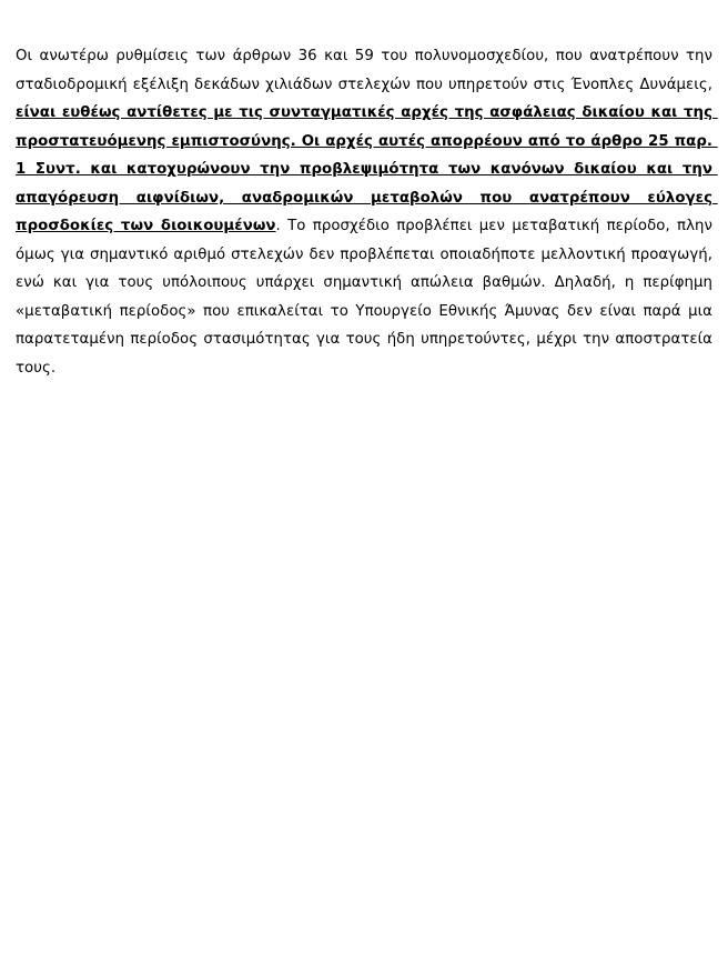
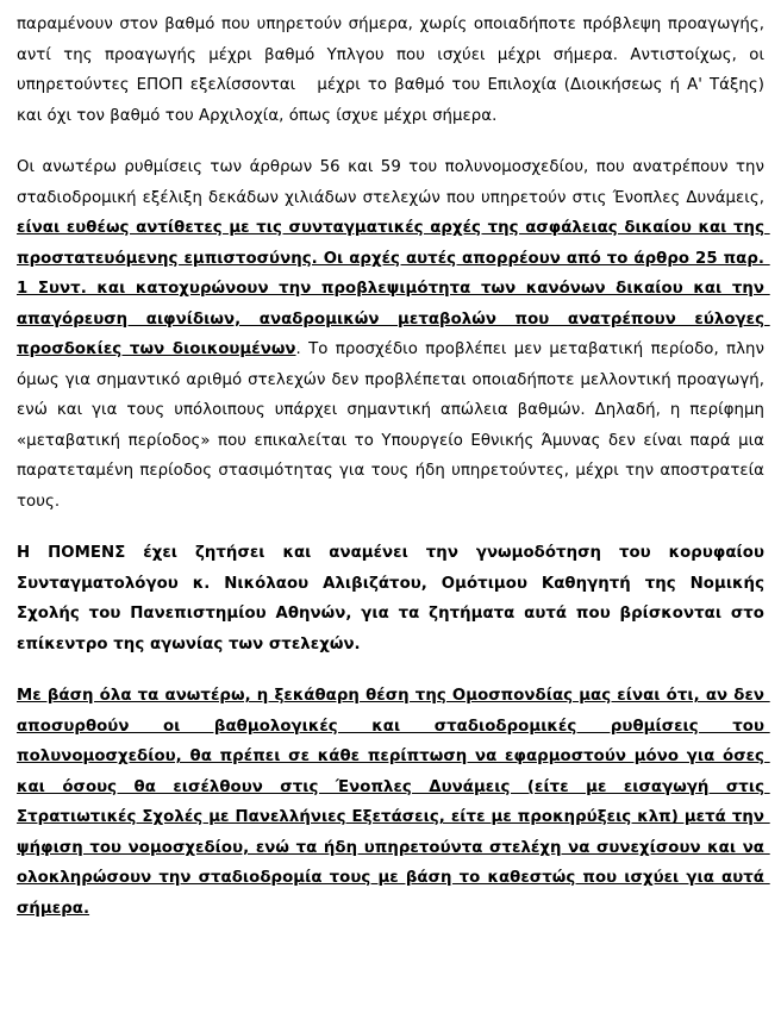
+ παραμένουν στον βαθμό που υπηρετούν σήμερα, χωρίς οποιαδήποτε πρόβλεψη προαγωγής, αντί της προαγωγής μέχρι βαθμό Υπλγου που ισχύει μέχρι σήμερα. Αντιστοίχως, οι υπηρετούντες ΕΠΟΠ εξελίσσονται μέχρι το βαθμό του Επιλοχία (Διοικήσεως ή Α' Τάξης) και όχι τον βαθμό του Αρχιλοχία, όπως ίσχυε μέχρι σήμερα.
- Οι ανωτέρω ρυθμίσεις των άρθρων 36 και 59 του πολυνομοσχεδίου, που ανατρέπουν την σταδιοδρομική εξέλιξη δεκάδων χιλιάδων στελεχών που υπηρετούν στις Ένοπλες Δυνάμεις, είναι ευθέως αντίθετες με τις συνταγματικές αρχές της ασφάλειας δικαίου και της προστατευόμενης εμπιστοσύνης. Οι αρχές αυτές απορρέουν από το άρθρο 25 παρ. 1 Συντ. και κατοχυρώνουν την προβλεψιμότητα των κανόνων δικαίου και την απαγόρευση αιφνίδιων, αναδρομικών μεταβολών που ανατρέπουν εύλογες προσδοκίες των διοικουμένων. Το προσχέδιο προβλέπει μεν μεταβατική περίοδο, πλην όμως για σημαντικό αριθμό στελεχών δεν προβλέπεται οποιαδήποτε μελλοντική προαγωγή, ενώ και για τους υπόλοιπους υπάρχει σημαντική απώλεια βαθμών. Δηλαδή, η περίφημη «μεταβατική περίοδος» που επικαλείται το Υπουργείο Εθνικής Άμυνας δεν είναι παρά μια παρατεταμένη περίοδος στασιμότητας για τους ήδη υπηρετούντες, μέχρι την αποστρατεία τους.
+ Οι ανωτέρω ρυθμίσεις των άρθρων 56 και 59 του πολυνομοσχεδίου, που ανατρέπουν την σταδιοδρομική εξέλιξη δεκάδων χιλιάδων στελεχών που υπηρετούν στις Ένοπλες Δυνάμεις, είναι ευθέως αντίθετες με τις συνταγματικές αρχές της ασφάλειας δικαίου και της προστατευόμενης εμπιστοσύνης. Οι αρχές αυτές απορρέουν από το άρθρο 25 παρ. 1 Συντ. και κατοχυρώνουν την προβλεψιμότητα των κανόνων δικαίου και την απαγόρευση αιφνίδιων, αναδρομικών μεταβολών που ανατρέπουν εύλογες προσδοκίες των διοικουμένων. Το προσχέδιο προβλέπει μεν μεταβατική περίοδο, πλην όμως για σημαντικό αριθμό στελεχών δεν προβλέπεται οποιαδήποτε μελλοντική προαγωγή, ενώ και για τους υπόλοιπους υπάρχει σημαντική απώλεια βαθμών. Δηλαδή, η περίφημη «μεταβατική περίοδος» που επικαλείται το Υπουργείο Εθνικής Άμυνας δεν είναι παρά μια παρατεταμένη περίοδος στασιμότητας για τους ήδη υπηρετούντες, μέχρι την αποστρατεία τους.
+ Η ΠΟΜΕΝΣ έχει ζητήσει και αναμένει την γνωμοδότηση του κορυφαίου Συνταγματολόγου κ. Νικόλαου Αλιβιζάτου, Ομότιμου Καθηγητή της Νομικής Σχολής του Πανεπιστημίου Αθηνών, για τα ζητήματα αυτά που βρίσκονται στο επίκεντρο της αγωνίας των στελεχών.
+ Με βάση όλα τα ανωτέρω, η ξεκάθαρη θέση της Ομοσπονδίας μας είναι ότι, αν δεν αποσυρθούν οι βαθμολογικές και σταδιοδρομικές ρυθμίσεις του πολυνομοσχεδίου, θα πρέπει σε κάθε περίπτωση να εφαρμοστούν μόνο για όσες και όσους θα εισέλθουν στις Ένοπλες Δυνάμεις (είτε με εισαγωγή στις Στρατιωτικές Σχολές με Πανελλήνιες Εξετάσεις, είτε με προκηρύξεις κλπ) μετά την ψήφιση του νομοσχεδίου, ενώ τα ήδη υπηρετούντα στελέχη να συνεχίσουν και να ολοκληρώσουν την σταδιοδρομία τους με βάση το καθεστώς που ισχύει για αυτά σήμερα.
